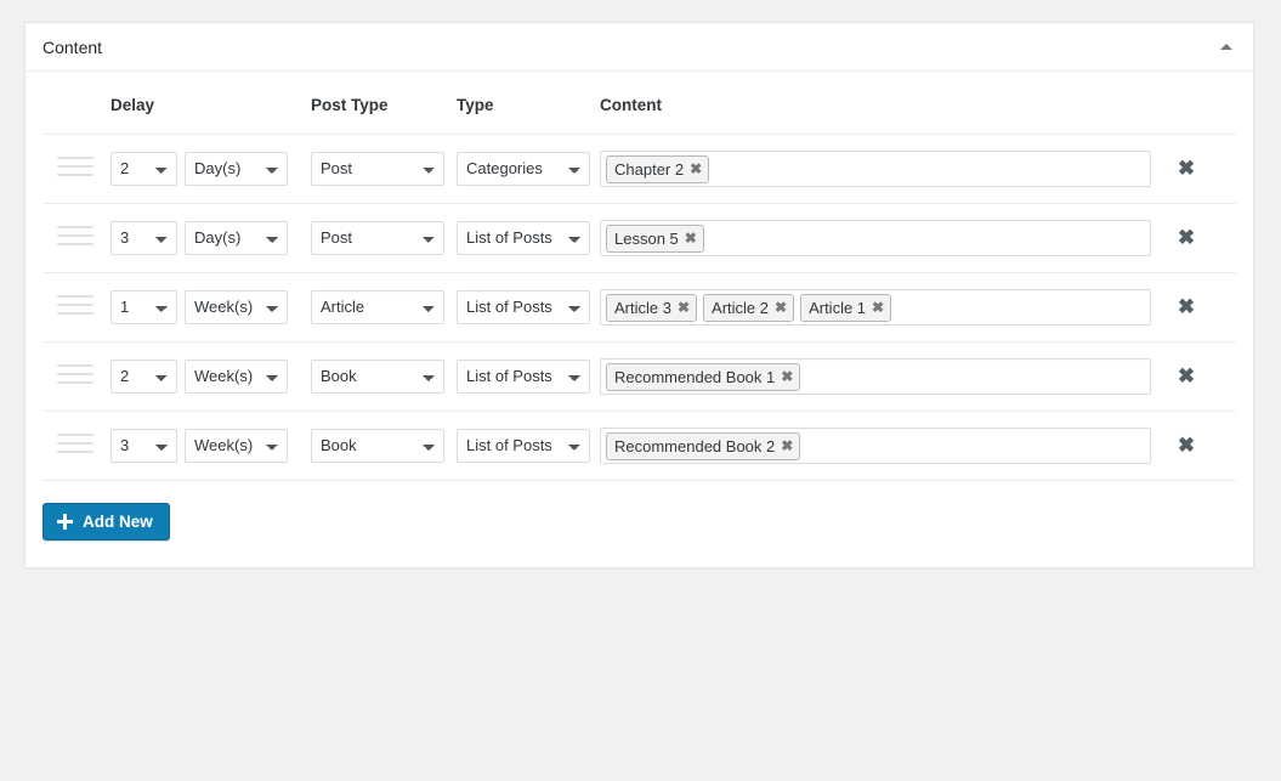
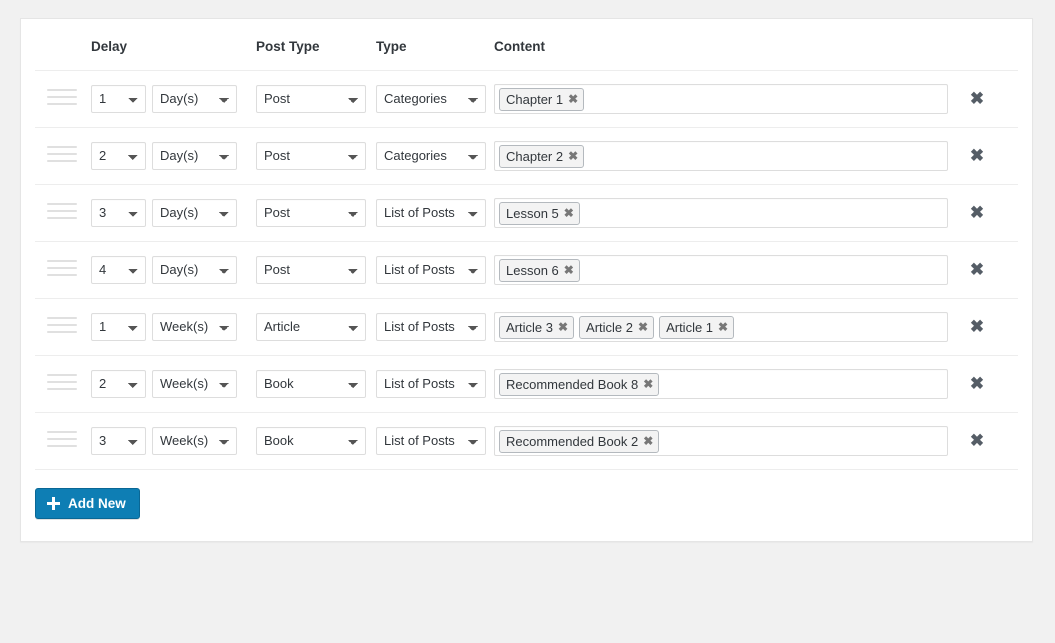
- Content
  	Delay	Post Type	Type	Content
+ 	1 Day(s)	Post	Categories	Chapter 1 ✖	✖
  	2 Day(s)	Post	Categories	Chapter 2 ✖	✖
  	3 Day(s)	Post	List of Posts	Lesson 5 ✖	✖
+ 	4 Day(s)	Post	List of Posts	Lesson 6 ✖	✖
  	1 Week(s)	Article	List of Posts	Article 3 ✖ Article 2 ✖ Article 1 ✖	✖
- 	2 Week(s)	Book	List of Posts	Recommended Book 1 ✖	✖
+ 	2 Week(s)	Book	List of Posts	Recommended Book 8 ✖	✖
  	3 Week(s)	Book	List of Posts	Recommended Book 2 ✖	✖
  Add New
